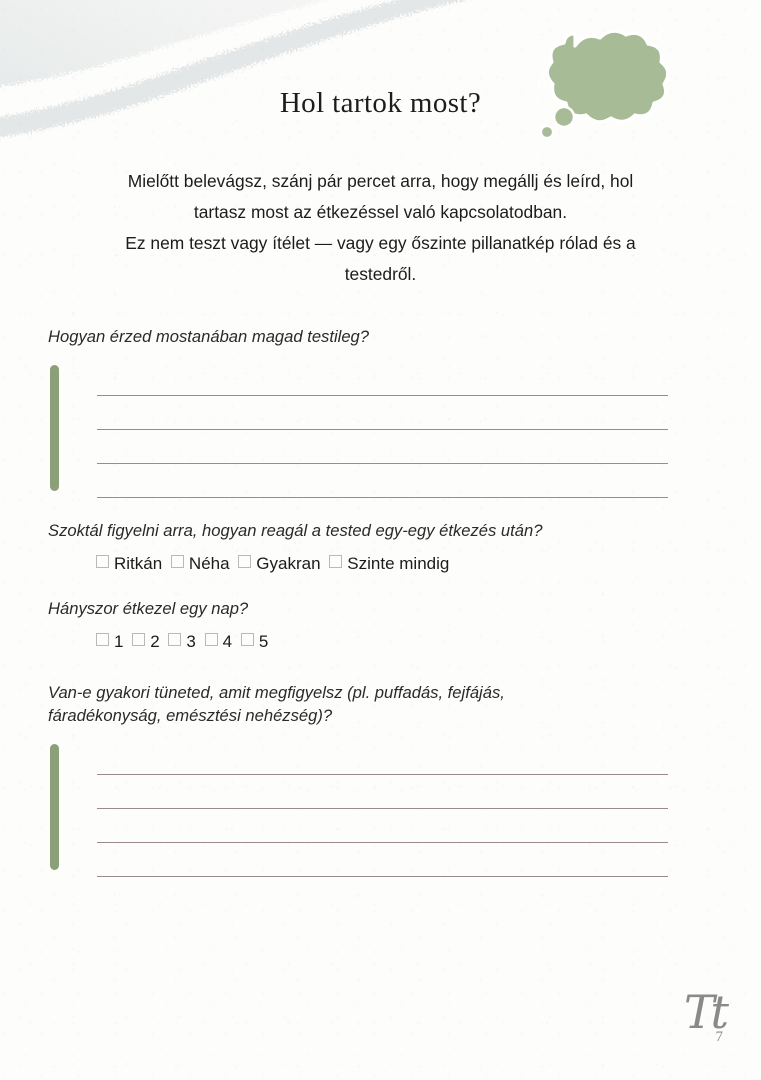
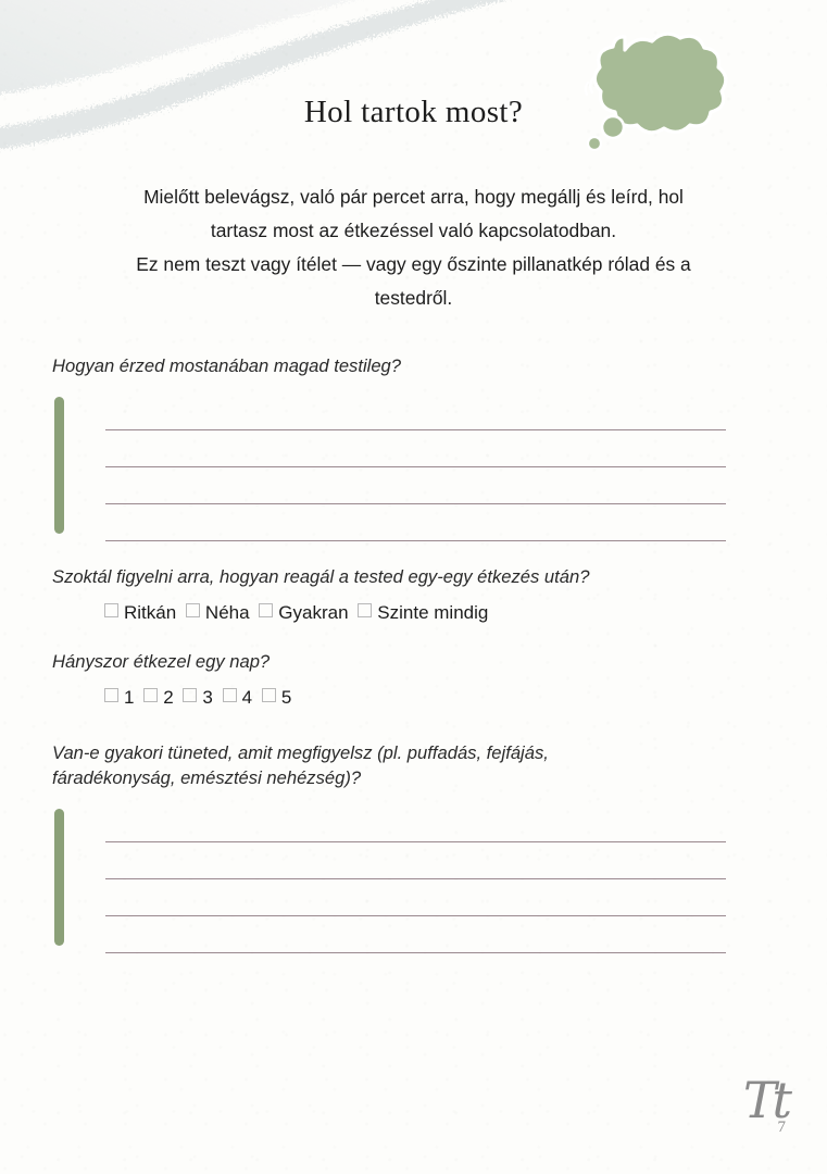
  Hol tartok most?
- Mielőtt belevágsz, szánj pár percet arra, hogy megállj és leírd, hol
+ Mielőtt belevágsz, való pár percet arra, hogy megállj és leírd, hol
  tartasz most az étkezéssel való kapcsolatodban.
  Ez nem teszt vagy ítélet — vagy egy őszinte pillanatkép rólad és a
  testedről.
  Hogyan érzed mostanában magad testileg?
  Szoktál figyelni arra, hogyan reagál a tested egy-egy étkezés után?
  Ritkán Néha Gyakran Szinte mindig
  Hányszor étkezel egy nap?
  1 2 3 4 5
  Van-e gyakori tüneted, amit megfigyelsz (pl. puffadás, fejfájás,
  fáradékonyság, emésztési nehézség)?
  Tt
  7
